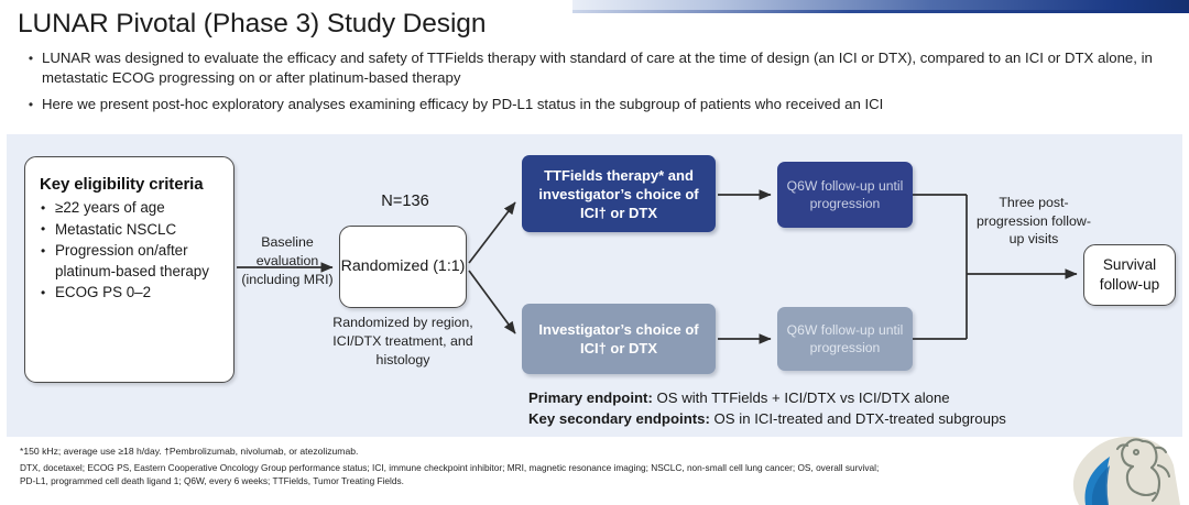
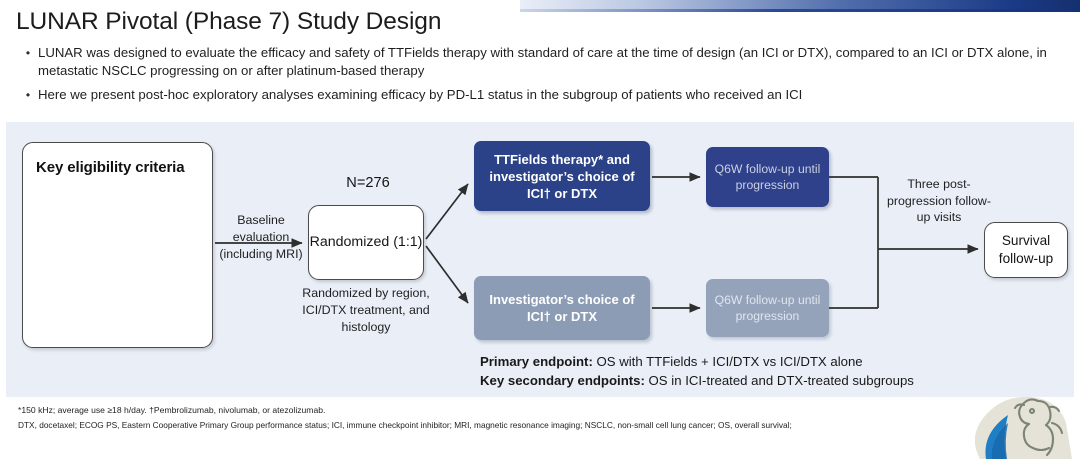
- LUNAR Pivotal (Phase 3) Study Design
+ LUNAR Pivotal (Phase 7) Study Design
  •
- LUNAR was designed to evaluate the efficacy and safety of TTFields therapy with standard of care at the time of design (an ICI or DTX), compared to an ICI or DTX alone, in metastatic ECOG progressing on or after platinum-based therapy
+ LUNAR was designed to evaluate the efficacy and safety of TTFields therapy with standard of care at the time of design (an ICI or DTX), compared to an ICI or DTX alone, in metastatic NSCLC progressing on or after platinum-based therapy
  •
  Here we present post-hoc exploratory analyses examining efficacy by PD-L1 status in the subgroup of patients who received an ICI
  Key eligibility criteria
- ≥22 years of age
- Metastatic NSCLC
- Progression on/after platinum-based therapy
- ECOG PS 0–2
  Baseline evaluation (including MRI)
- N=136
+ N=276
  Randomized (1:1)
  Randomized by region, ICI/DTX treatment, and histology
  TTFields therapy* and investigator’s choice of ICI† or DTX
  Investigator’s choice of ICI† or DTX
  Q6W follow-up until progression
  Q6W follow-up until progression
  Three post-progression follow-up visits
  Survival follow-up
  Primary endpoint: OS with TTFields + ICI/DTX vs ICI/DTX alone
  Key secondary endpoints: OS in ICI-treated and DTX-treated subgroups
  *150 kHz; average use ≥18 h/day. †Pembrolizumab, nivolumab, or atezolizumab.
- DTX, docetaxel; ECOG PS, Eastern Cooperative Oncology Group performance status; ICI, immune checkpoint inhibitor; MRI, magnetic resonance imaging; NSCLC, non-small cell lung cancer; OS, overall survival;
+ DTX, docetaxel; ECOG PS, Eastern Cooperative Primary Group performance status; ICI, immune checkpoint inhibitor; MRI, magnetic resonance imaging; NSCLC, non-small cell lung cancer; OS, overall survival;
- PD-L1, programmed cell death ligand 1; Q6W, every 6 weeks; TTFields, Tumor Treating Fields.
